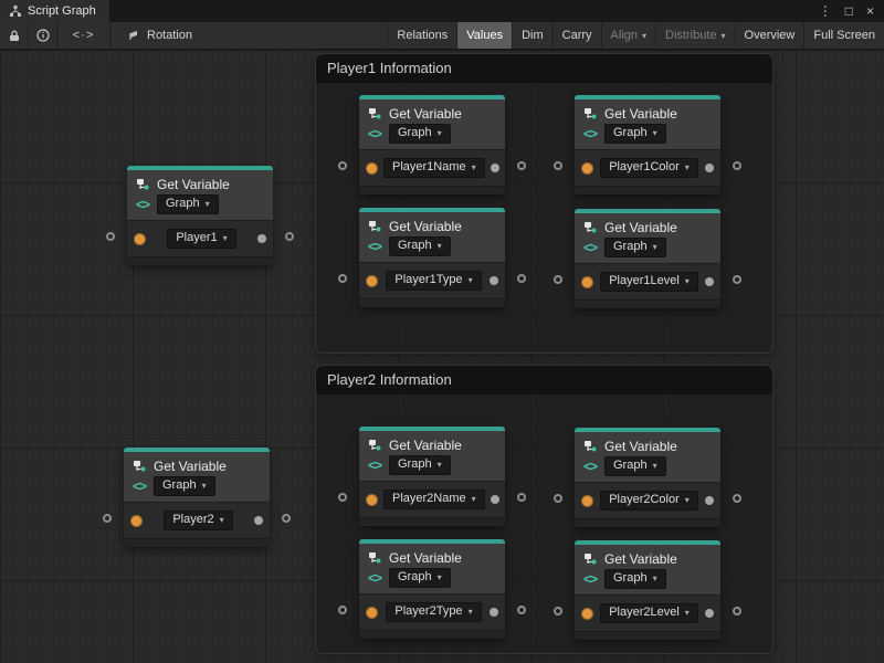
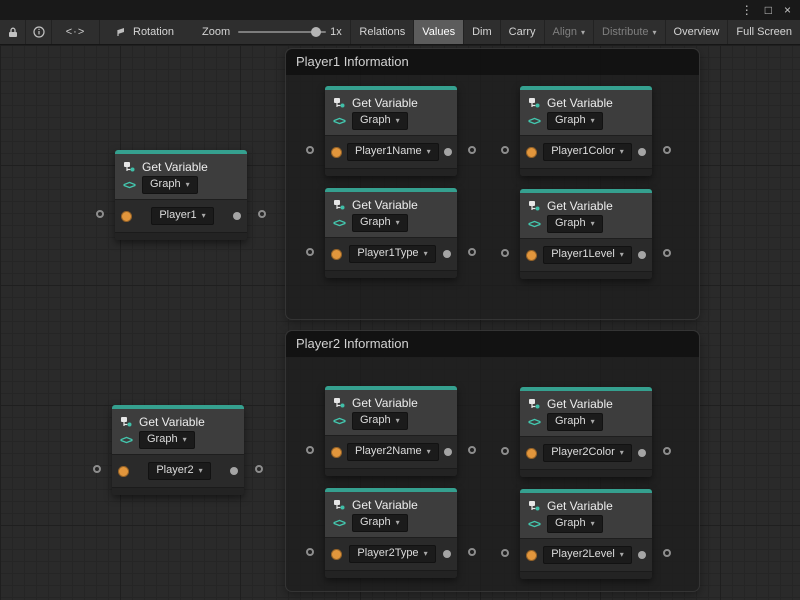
- Script Graph
  ⋮
  □
  ×
  <·>
  Rotation
+ Zoom
+ 1x
  Relations
  Values
  Dim
  Carry
  Align
  ▾
  Distribute
  ▾
  Overview
  Full Screen
  Player1 Information
  Player2 Information
  Get Variable
  <>
  Graph
  ▾
  Player1
  ▾
  Get Variable
  <>
  Graph
  ▾
  Player1Name
  ▾
  Get Variable
  <>
  Graph
  ▾
  Player1Color
  ▾
  Get Variable
  <>
  Graph
  ▾
  Player1Type
  ▾
  Get Variable
  <>
  Graph
  ▾
  Player1Level
  ▾
  Get Variable
  <>
  Graph
  ▾
  Player2
  ▾
  Get Variable
  <>
  Graph
  ▾
  Player2Name
  ▾
  Get Variable
  <>
  Graph
  ▾
  Player2Color
  ▾
  Get Variable
  <>
  Graph
  ▾
  Player2Type
  ▾
  Get Variable
  <>
  Graph
  ▾
  Player2Level
  ▾
